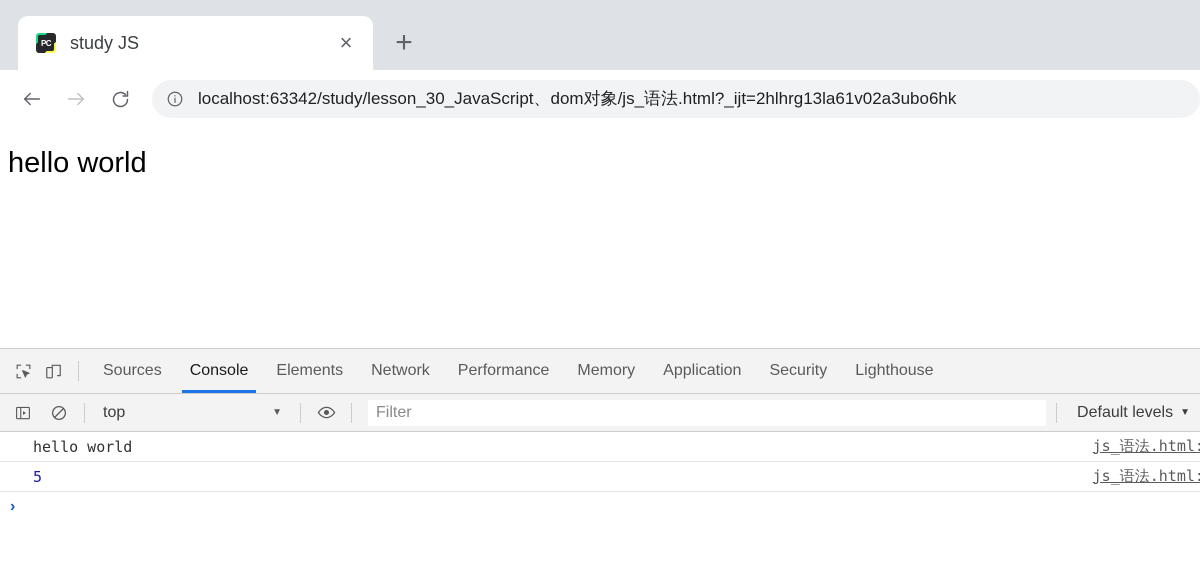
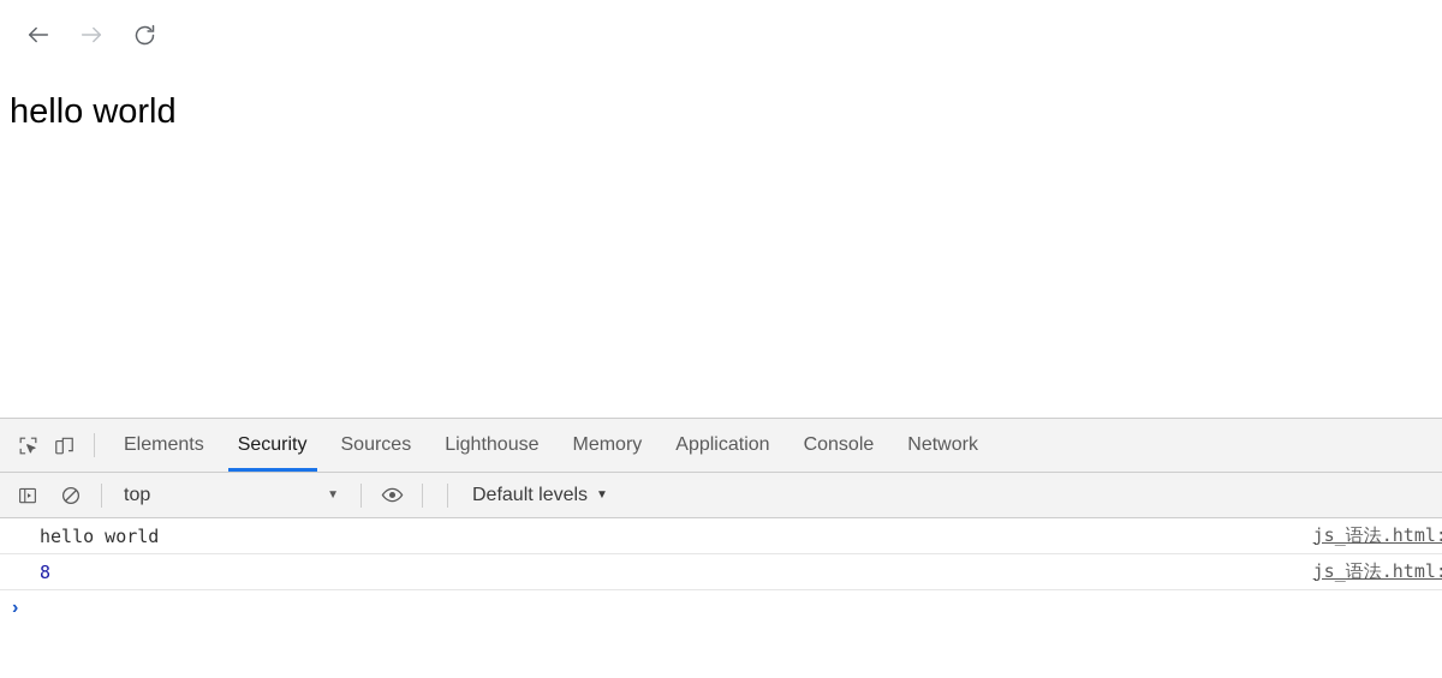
- PC
- study JS
- ×
- +
- localhost:63342/study/lesson_30_JavaScript、dom对象/js_语法.html?_ijt=2hlhrg13la61v02a3ubo6hk
  hello world
- Sources
+ Elements
- Console
+ Security
- Elements
+ Sources
- Network
+ Lighthouse
- Performance
  Memory
  Application
- Security
+ Console
- Lighthouse
+ Network
  top
  ▼
- Filter
  Default levels
  ▼
  hello world
  js_语法.html:
- 5
+ 8
  js_语法.html:
  ›
